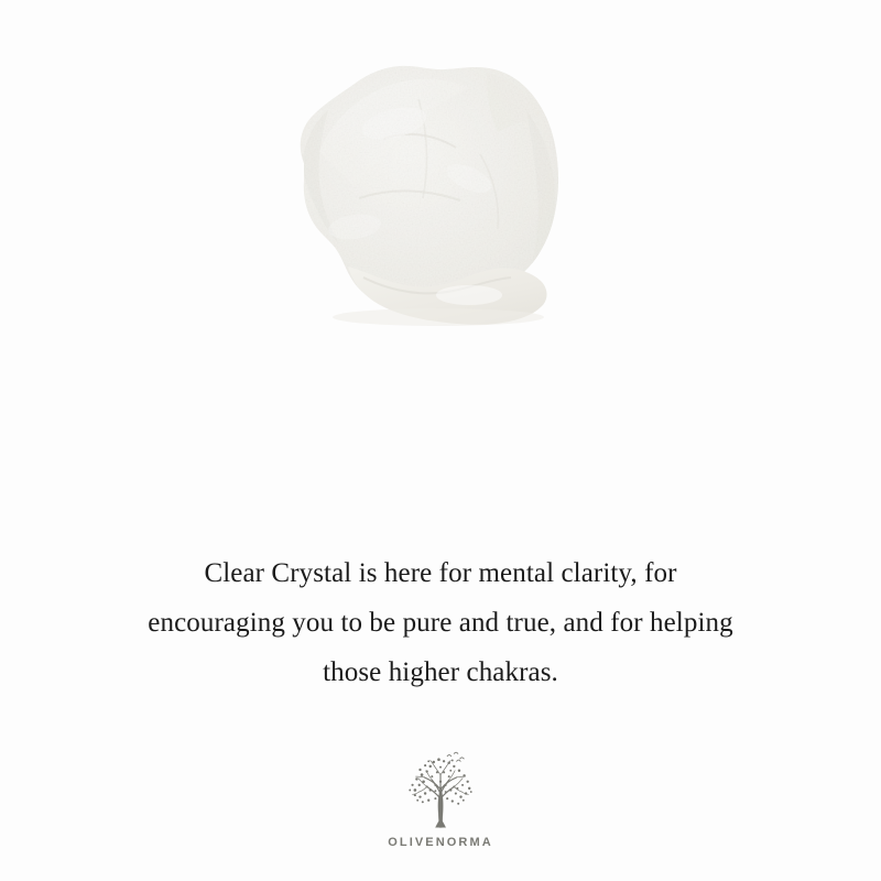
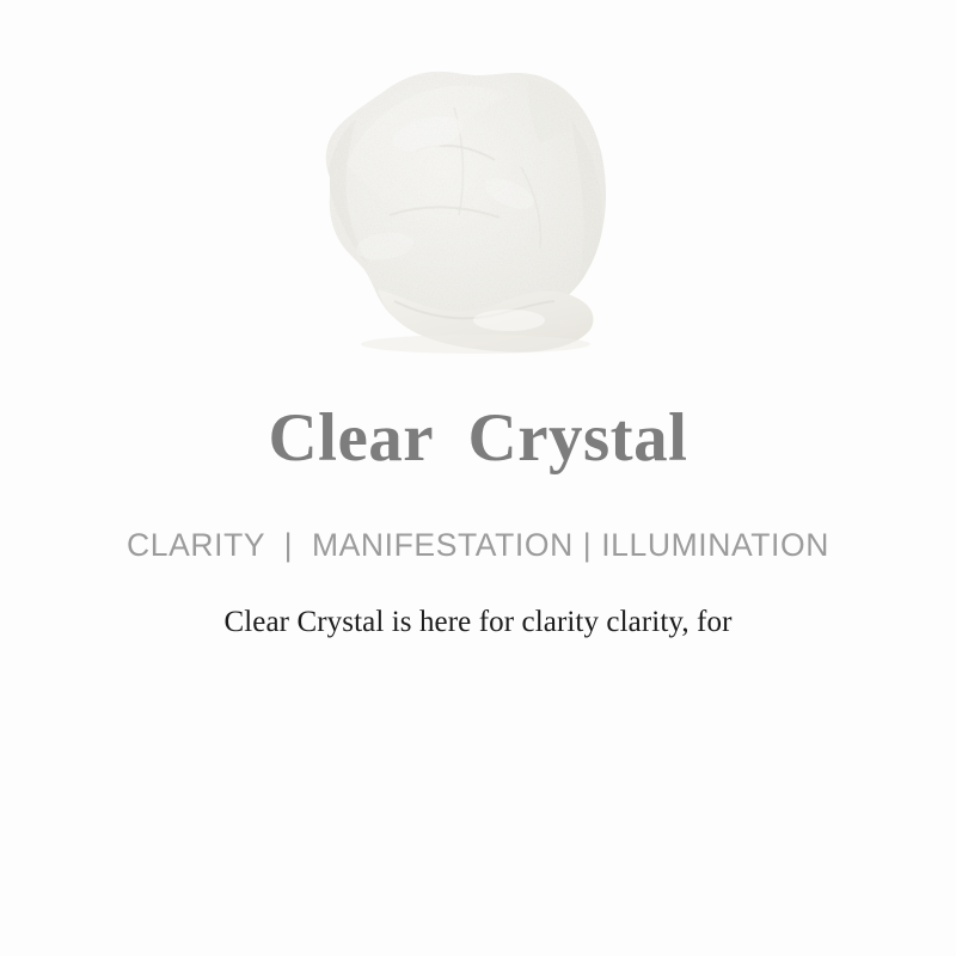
+ Clear Crystal
+ CLARITY | MANIFESTATION | ILLUMINATION
- Clear Crystal is here for mental clarity, for
+ Clear Crystal is here for clarity clarity, for
- encouraging you to be pure and true, and for helping
- those higher chakras.
- OLIVENORMA
